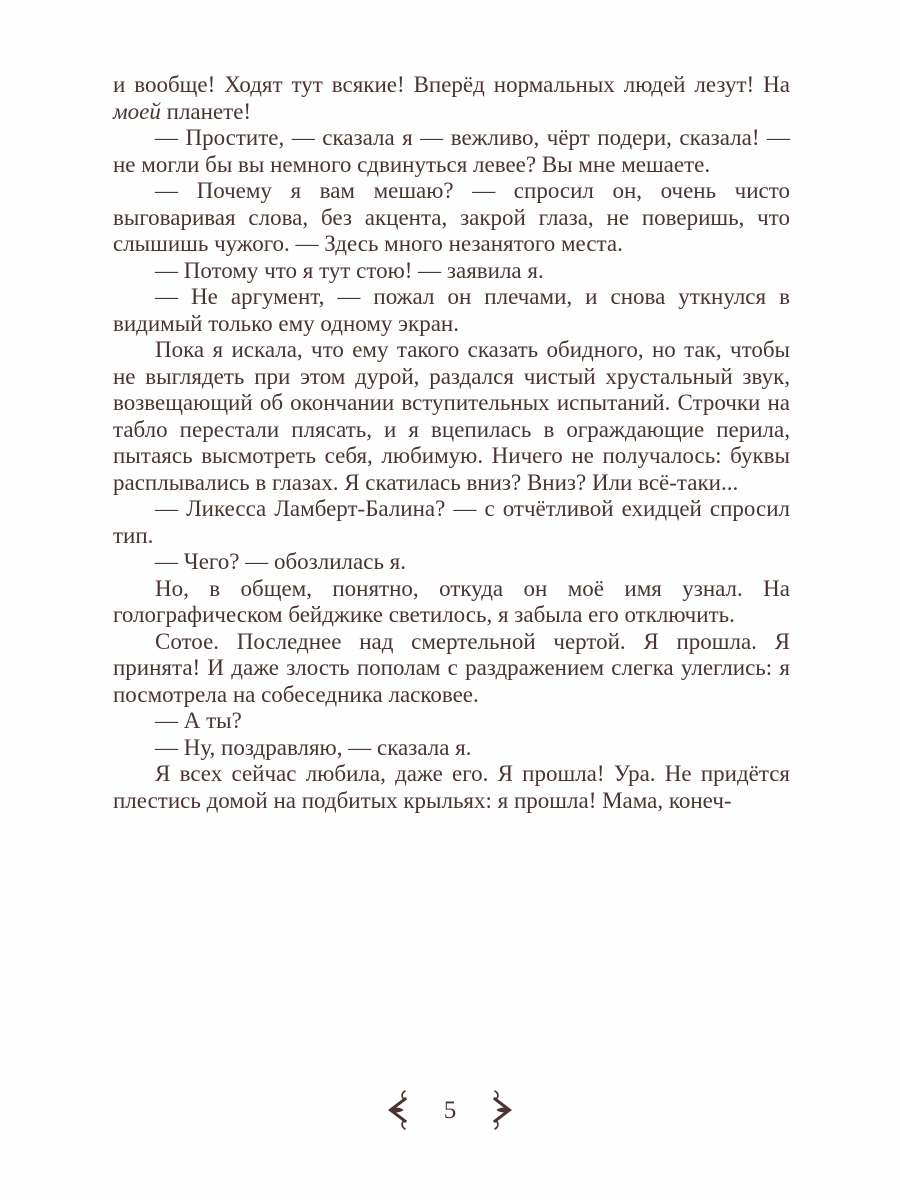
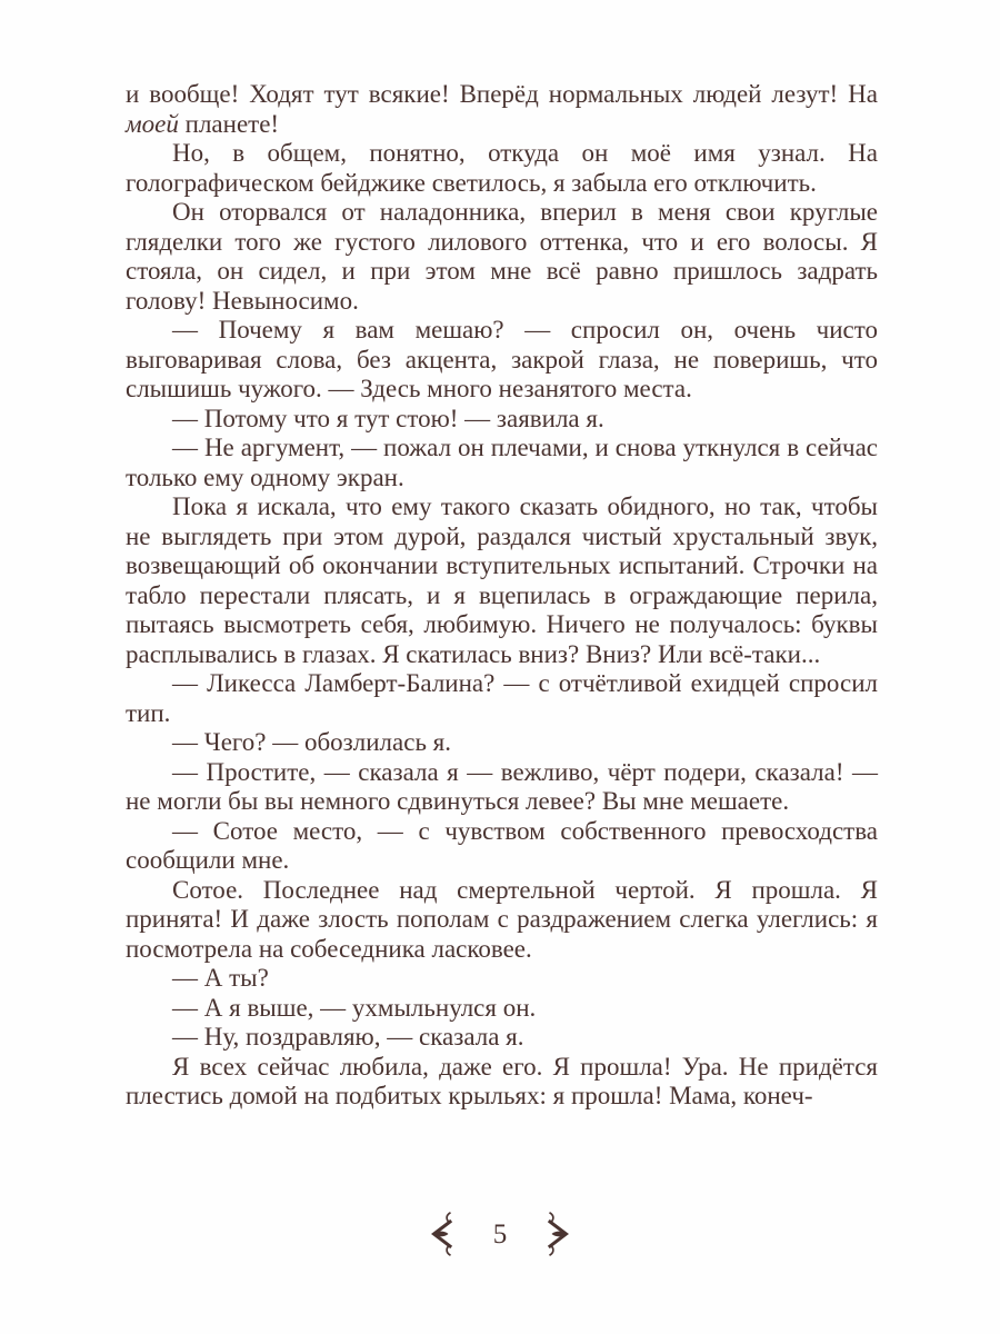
  и вообще! Ходят тут всякие! Вперёд нормальных людей лезут! На моей планете!
- — Простите, — сказала я — вежливо, чёрт подери, сказала! — не могли бы вы немного сдвинуться левее? Вы мне мешаете.
+ Но, в общем, понятно, откуда он моё имя узнал. На голографическом бейджике светилось, я забыла его отключить.
+ Он оторвался от наладонника, вперил в меня свои круглые гляделки того же густого лилового оттенка, что и его волосы. Я стояла, он сидел, и при этом мне всё равно пришлось задрать голову! Невыносимо.
  — Почему я вам мешаю? — спросил он, очень чисто выговаривая слова, без акцента, закрой глаза, не поверишь, что слышишь чужого. — Здесь много незанятого места.
  — Потому что я тут стою! — заявила я.
- — Не аргумент, — пожал он плечами, и снова уткнулся в видимый только ему одному экран.
+ — Не аргумент, — пожал он плечами, и снова уткнулся в сейчас только ему одному экран.
  Пока я искала, что ему такого сказать обидного, но так, чтобы не выглядеть при этом дурой, раздался чистый хрустальный звук, возвещающий об окончании вступительных испытаний. Строчки на табло перестали плясать, и я вцепилась в ограждающие перила, пытаясь высмотреть себя, любимую. Ничего не получалось: буквы расплывались в глазах. Я скатилась вниз? Вниз? Или всё-таки...
  — Ликесса Ламберт-Балина? — с отчётливой ехидцей спросил тип.
  — Чего? — обозлилась я.
- Но, в общем, понятно, откуда он моё имя узнал. На голографическом бейджике светилось, я забыла его отключить.
+ — Простите, — сказала я — вежливо, чёрт подери, сказала! — не могли бы вы немного сдвинуться левее? Вы мне мешаете.
+ — Сотое место, — с чувством собственного превосходства сообщили мне.
  Сотое. Последнее над смертельной чертой. Я прошла. Я принята! И даже злость пополам с раздражением слегка улеглись: я посмотрела на собеседника ласковее.
  — А ты?
+ — А я выше, — ухмыльнулся он.
  — Ну, поздравляю, — сказала я.
  Я всех сейчас любила, даже его. Я прошла! Ура. Не придётся плестись домой на подбитых крыльях: я прошла! Мама, конеч-
  5
